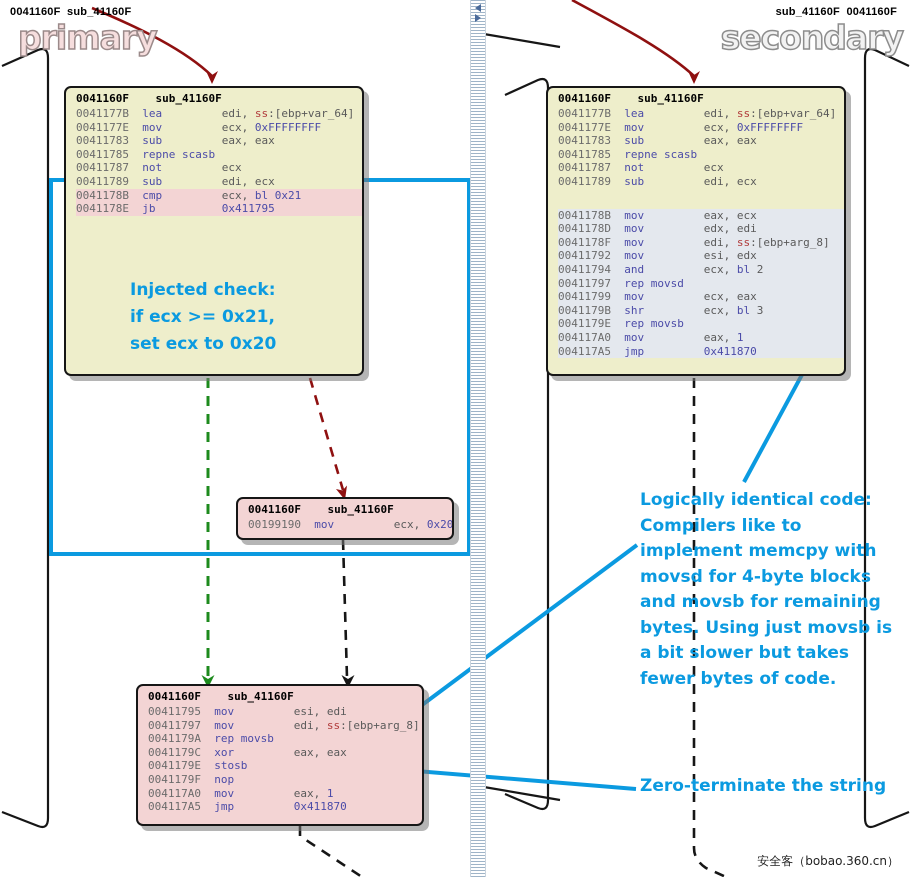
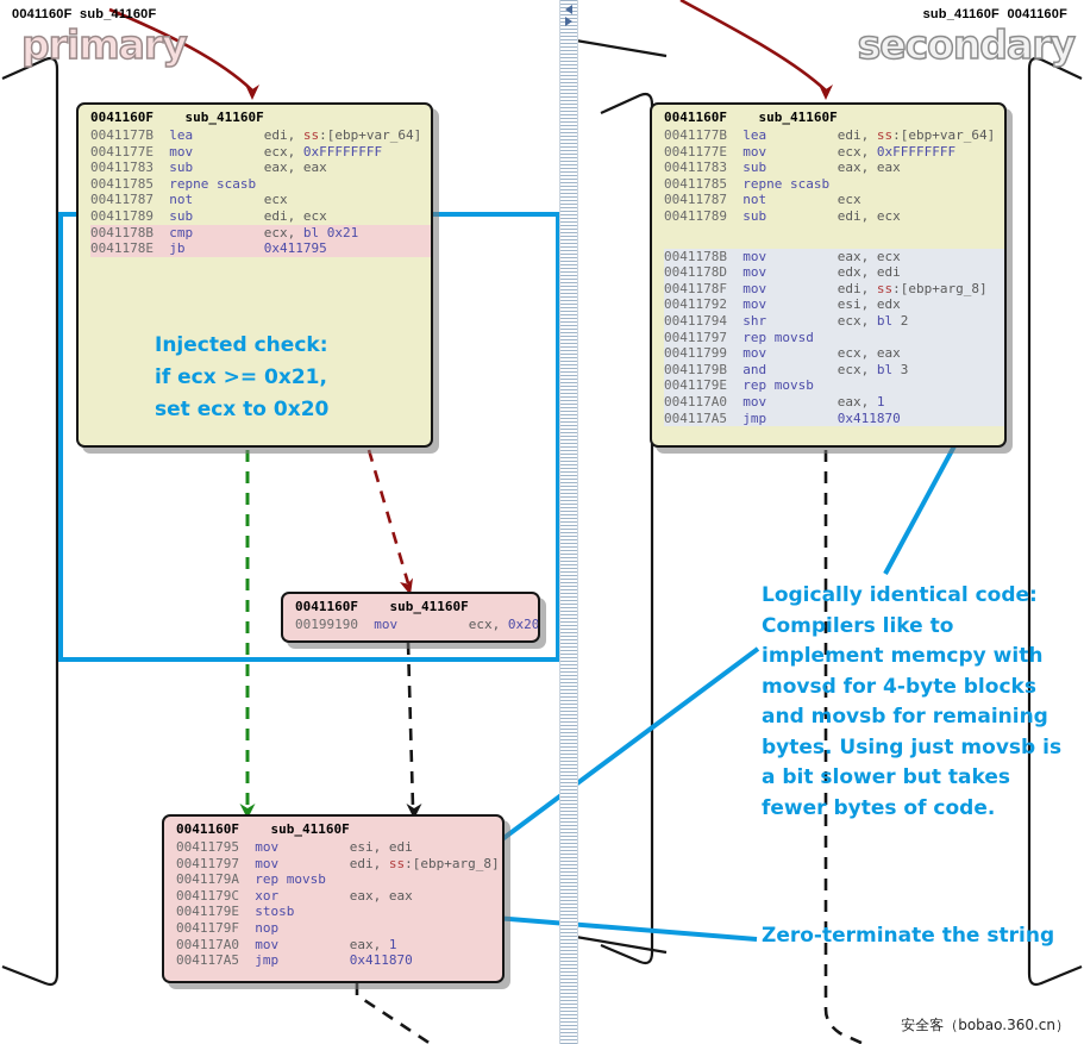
  0041160F sub_41160F
  primary
  sub_41160F 0041160F
  secondary
  0041160F sub_41160F
  0041177B lea edi, ss:[ebp+var_64]
  0041177E mov ecx, 0xFFFFFFFF
  00411783 sub eax, eax
  00411785 repne scasb
  00411787 not ecx
  00411789 sub edi, ecx
  0041178B cmp ecx, bl 0x21
  0041178E jb 0x411795
  0041160F sub_41160F
  00199190 mov ecx, 0x20
  0041160F sub_41160F
  00411795 mov esi, edi
  00411797 mov edi, ss:[ebp+arg_8]
  0041179A rep movsb
  0041179C xor eax, eax
  0041179E stosb
  0041179F nop
  004117A0 mov eax, 1
  004117A5 jmp 0x411870
  0041160F sub_41160F
  0041177B lea edi, ss:[ebp+var_64]
  0041177E mov ecx, 0xFFFFFFFF
  00411783 sub eax, eax
  00411785 repne scasb
  00411787 not ecx
  00411789 sub edi, ecx
  0041178B mov eax, ecx
  0041178D mov edx, edi
  0041178F mov edi, ss:[ebp+arg_8]
  00411792 mov esi, edx
- 00411794 and ecx, bl 2
+ 00411794 shr ecx, bl 2
  00411797 rep movsd
  00411799 mov ecx, eax
- 0041179B shr ecx, bl 3
+ 0041179B and ecx, bl 3
  0041179E rep movsb
  004117A0 mov eax, 1
  004117A5 jmp 0x411870
  Injected check:
  if ecx >= 0x21,
  set ecx to 0x20
  Logically identical code: Compilers like to implement memcpy with movsd for 4-byte blocks and movsb for remaining bytes. Using just movsb is a bit slower but takes fewer bytes of code.
  Zero-terminate the string
  安全客（bobao.360.cn）
